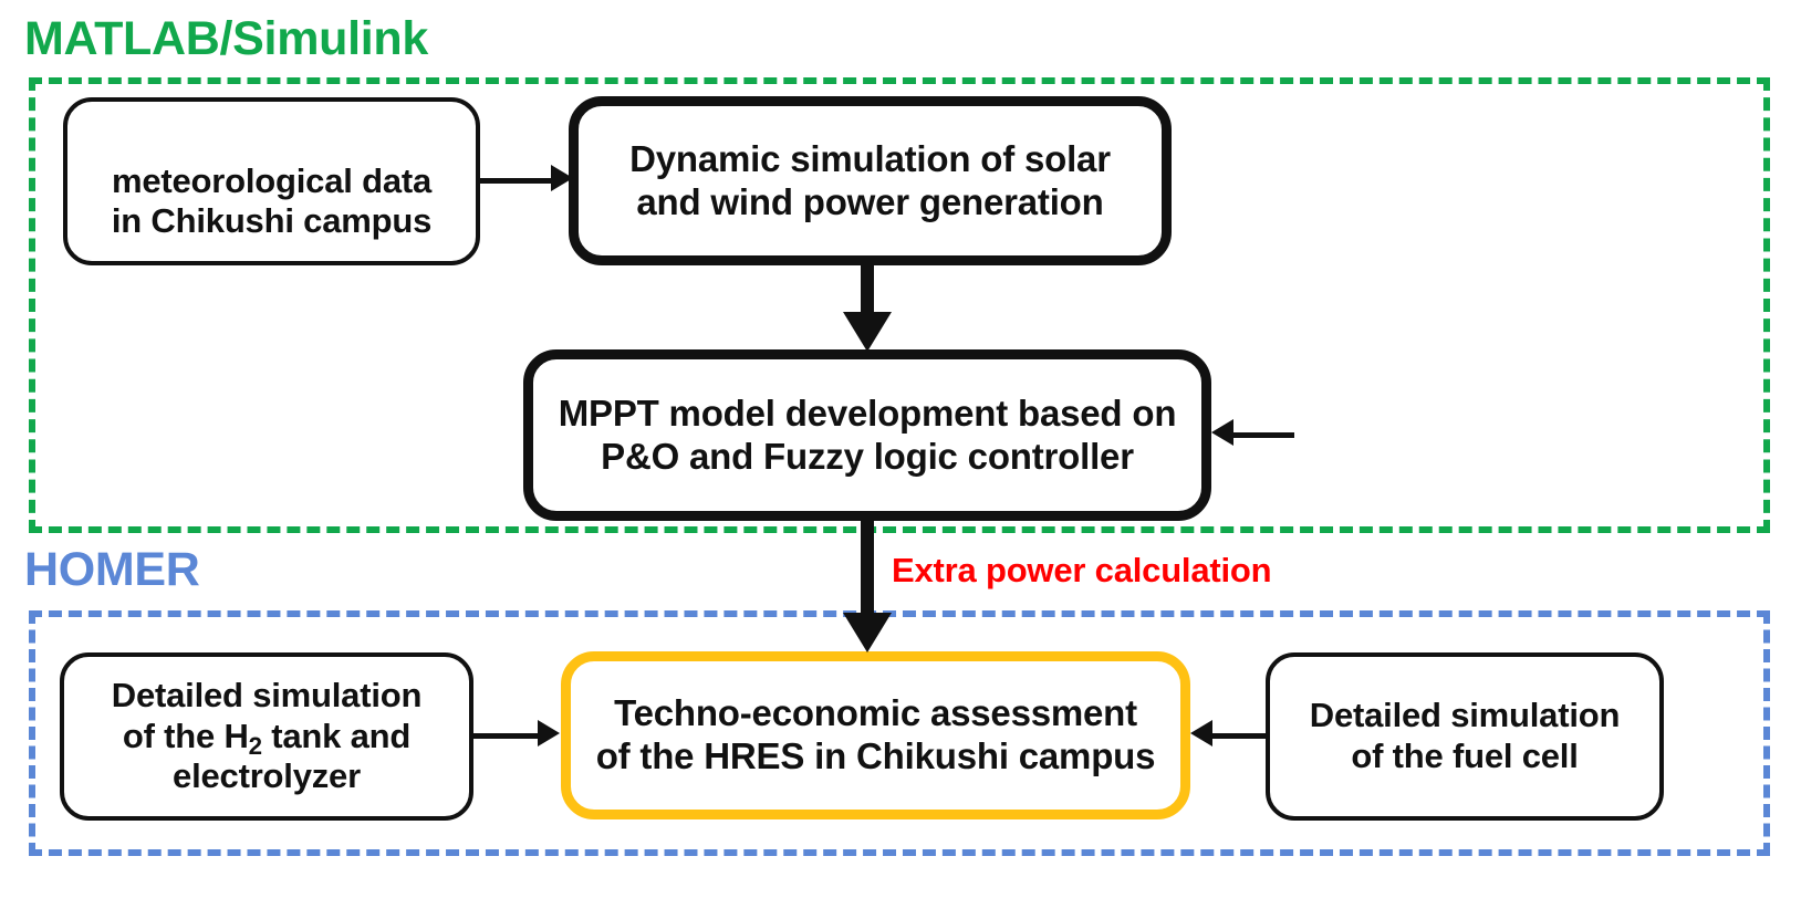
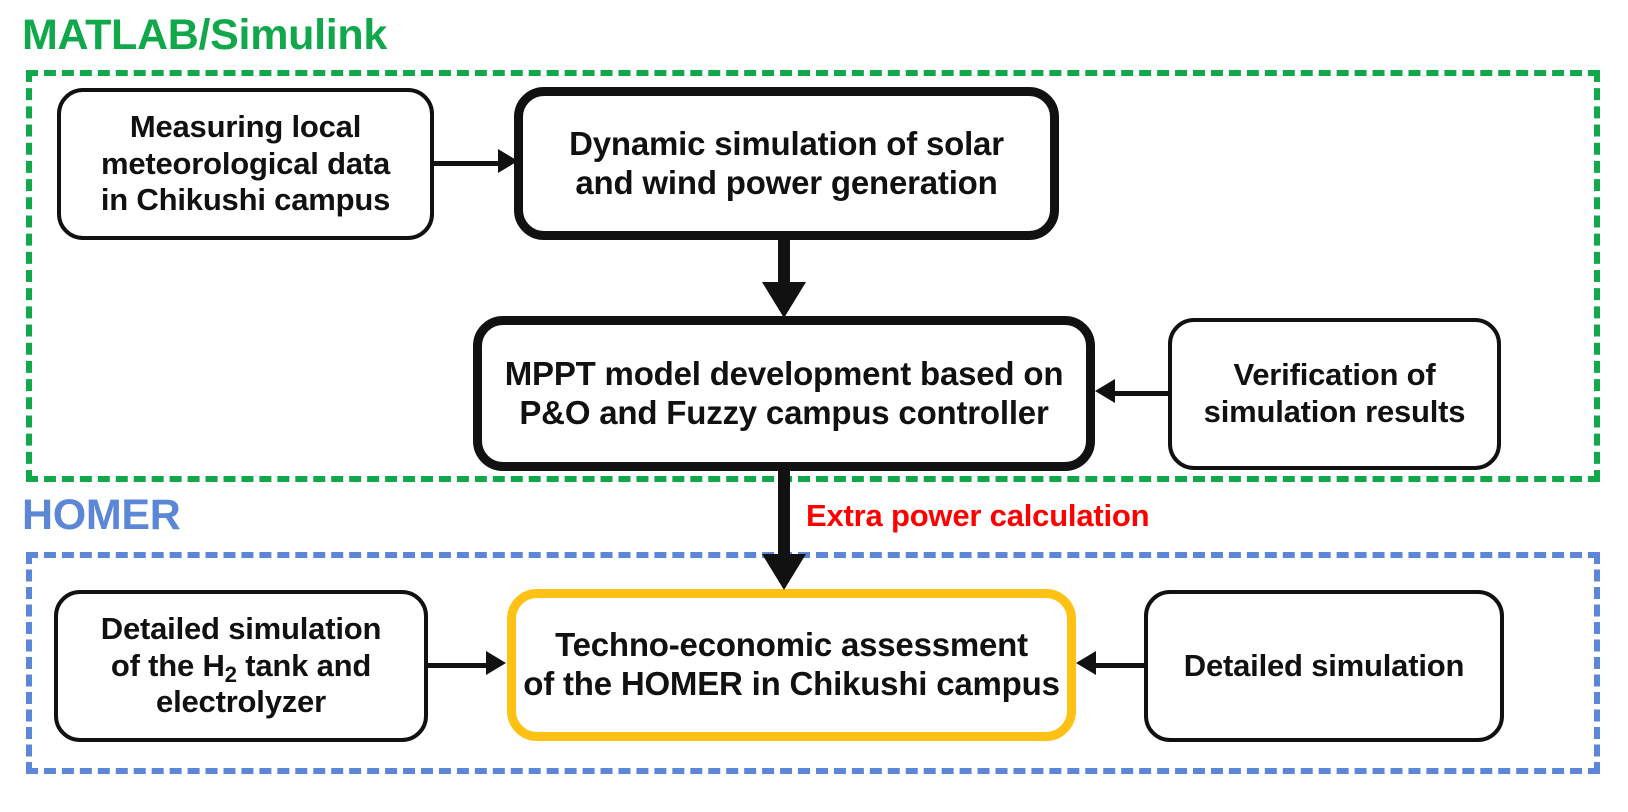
  MATLAB/Simulink
  HOMER
+ Measuring local
  meteorological data
  in Chikushi campus
  Dynamic simulation of solar
  and wind power generation
  MPPT model development based on
- P&O and Fuzzy logic controller
+ P&O and Fuzzy campus controller
+ Verification of
+ simulation results
  Detailed simulation
  of the H2 tank and
  electrolyzer
  Techno-economic assessment
- of the HRES in Chikushi campus
+ of the HOMER in Chikushi campus
  Detailed simulation
- of the fuel cell
  Extra power calculation
